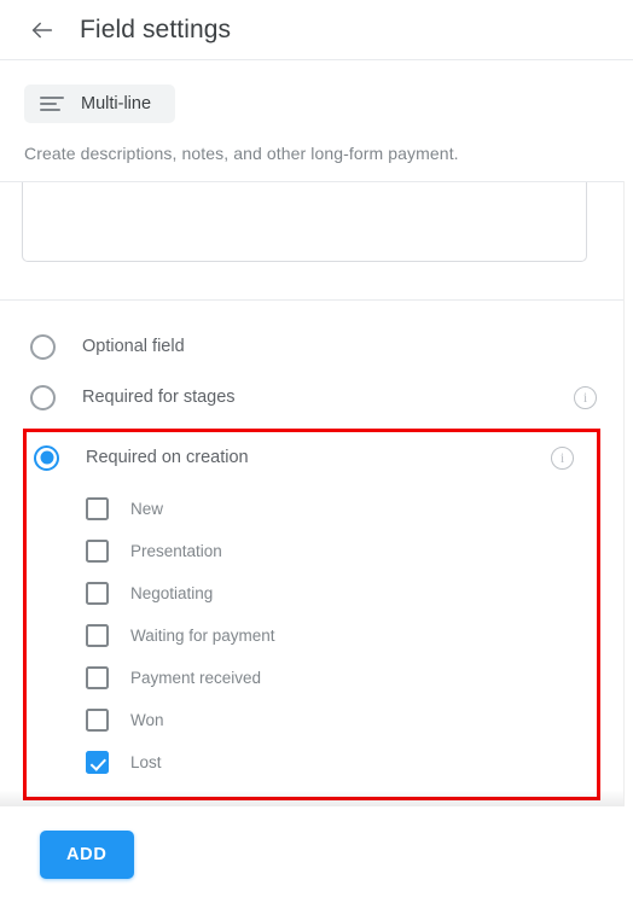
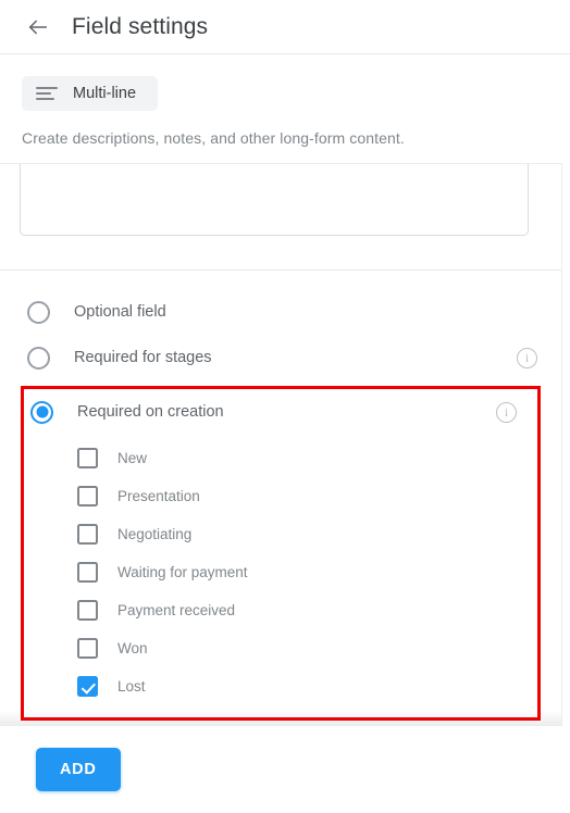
  Field settings
  Multi-line
- Create descriptions, notes, and other long-form payment.
+ Create descriptions, notes, and other long-form content.
  Optional field
  Required for stages
  i
  Required on creation
  i
  New
  Presentation
  Negotiating
  Waiting for payment
  Payment received
  Won
  Lost
  ADD
